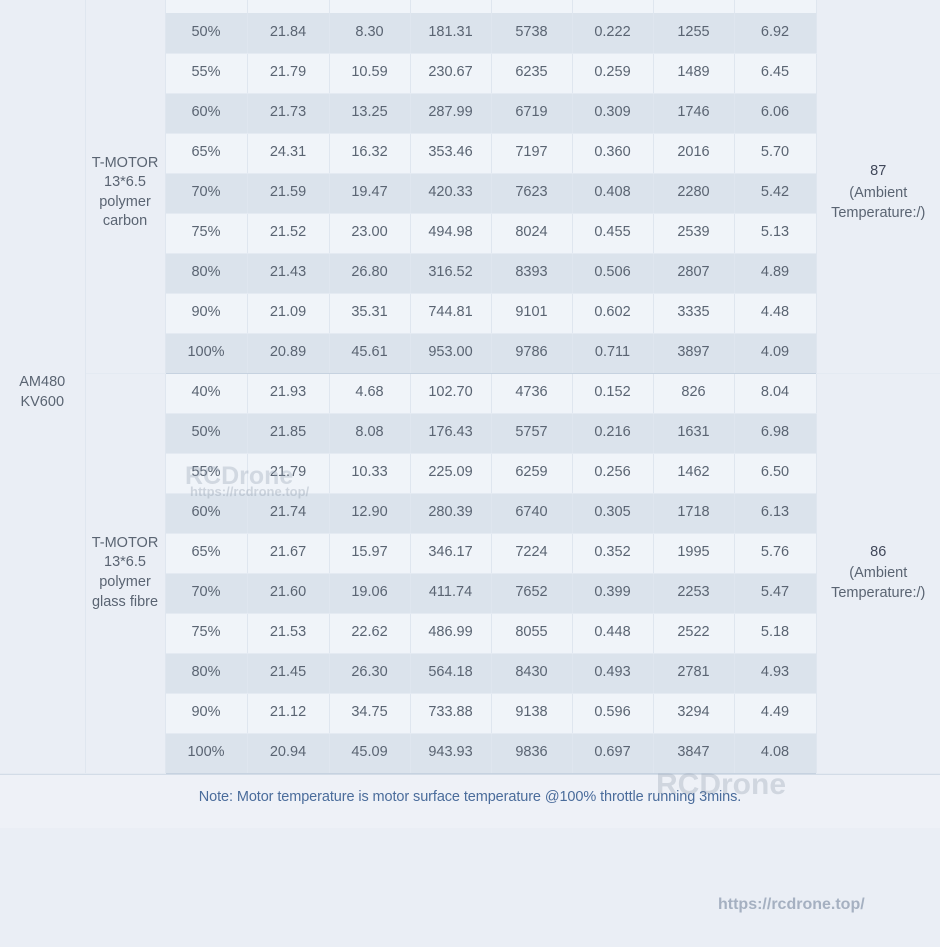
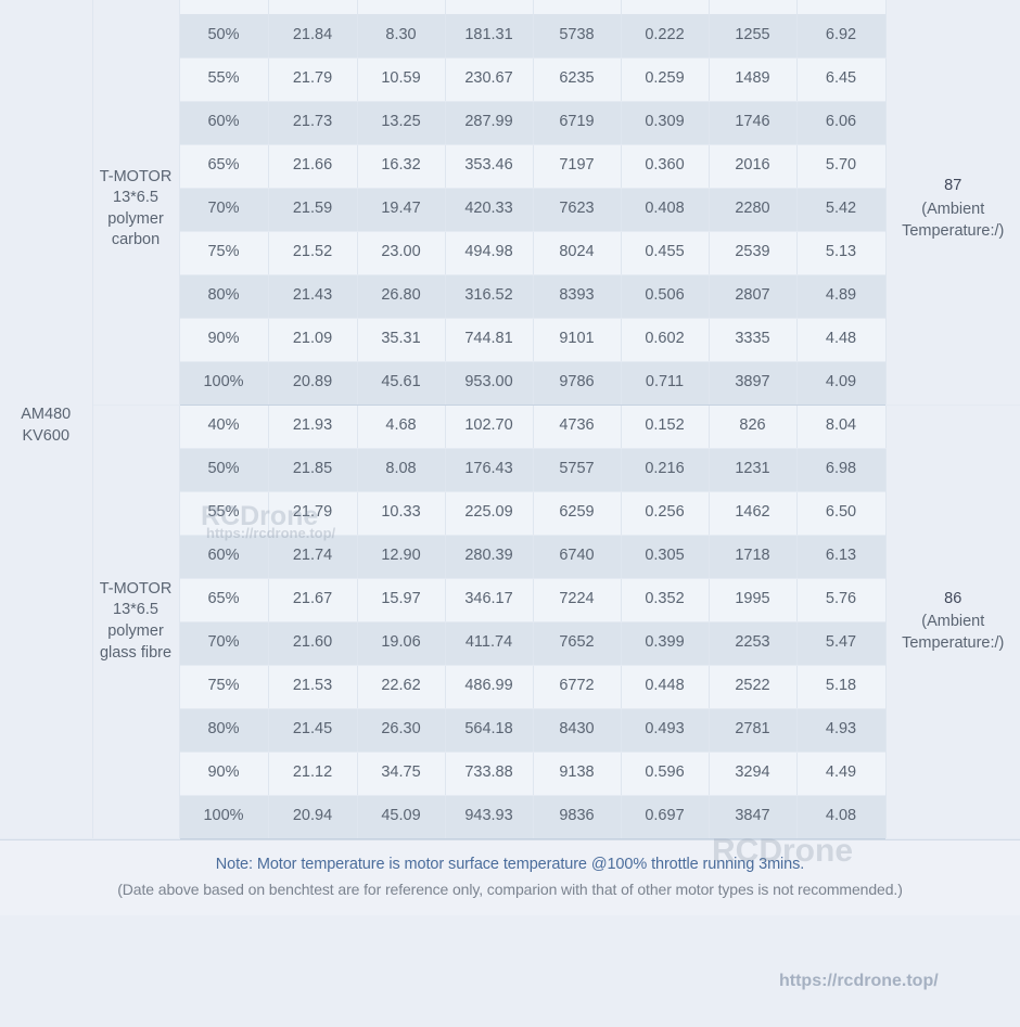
  AM480KV600	T-MOTOR13*6.5polymercarbon	50%	21.84	8.30	181.31	5738	0.222	1255	6.92	87(Ambient Temperature:/)
  55%	21.79	10.59	230.67	6235	0.259	1489	6.45
  60%	21.73	13.25	287.99	6719	0.309	1746	6.06
- 65%	24.31	16.32	353.46	7197	0.360	2016	5.70
+ 65%	21.66	16.32	353.46	7197	0.360	2016	5.70
  70%	21.59	19.47	420.33	7623	0.408	2280	5.42
  75%	21.52	23.00	494.98	8024	0.455	2539	5.13
  80%	21.43	26.80	316.52	8393	0.506	2807	4.89
  90%	21.09	35.31	744.81	9101	0.602	3335	4.48
  100%	20.89	45.61	953.00	9786	0.711	3897	4.09
  T-MOTOR13*6.5polymerglass fibre	40%	21.93	4.68	102.70	4736	0.152	826	8.04	86(Ambient Temperature:/)
- 50%	21.85	8.08	176.43	5757	0.216	1631	6.98
+ 50%	21.85	8.08	176.43	5757	0.216	1231	6.98
  55%	21.79	10.33	225.09	6259	0.256	1462	6.50
  60%	21.74	12.90	280.39	6740	0.305	1718	6.13
  65%	21.67	15.97	346.17	7224	0.352	1995	5.76
  70%	21.60	19.06	411.74	7652	0.399	2253	5.47
- 75%	21.53	22.62	486.99	8055	0.448	2522	5.18
+ 75%	21.53	22.62	486.99	6772	0.448	2522	5.18
  80%	21.45	26.30	564.18	8430	0.493	2781	4.93
  90%	21.12	34.75	733.88	9138	0.596	3294	4.49
  100%	20.94	45.09	943.93	9836	0.697	3847	4.08
  Note: Motor temperature is motor surface temperature @100% throttle running 3mins.
+ (Date above based on benchtest are for reference only, comparion with that of other motor types is not recommended.)
  RCDrone
  https://rcdrone.top/
  RCDrone
  https://rcdrone.top/
